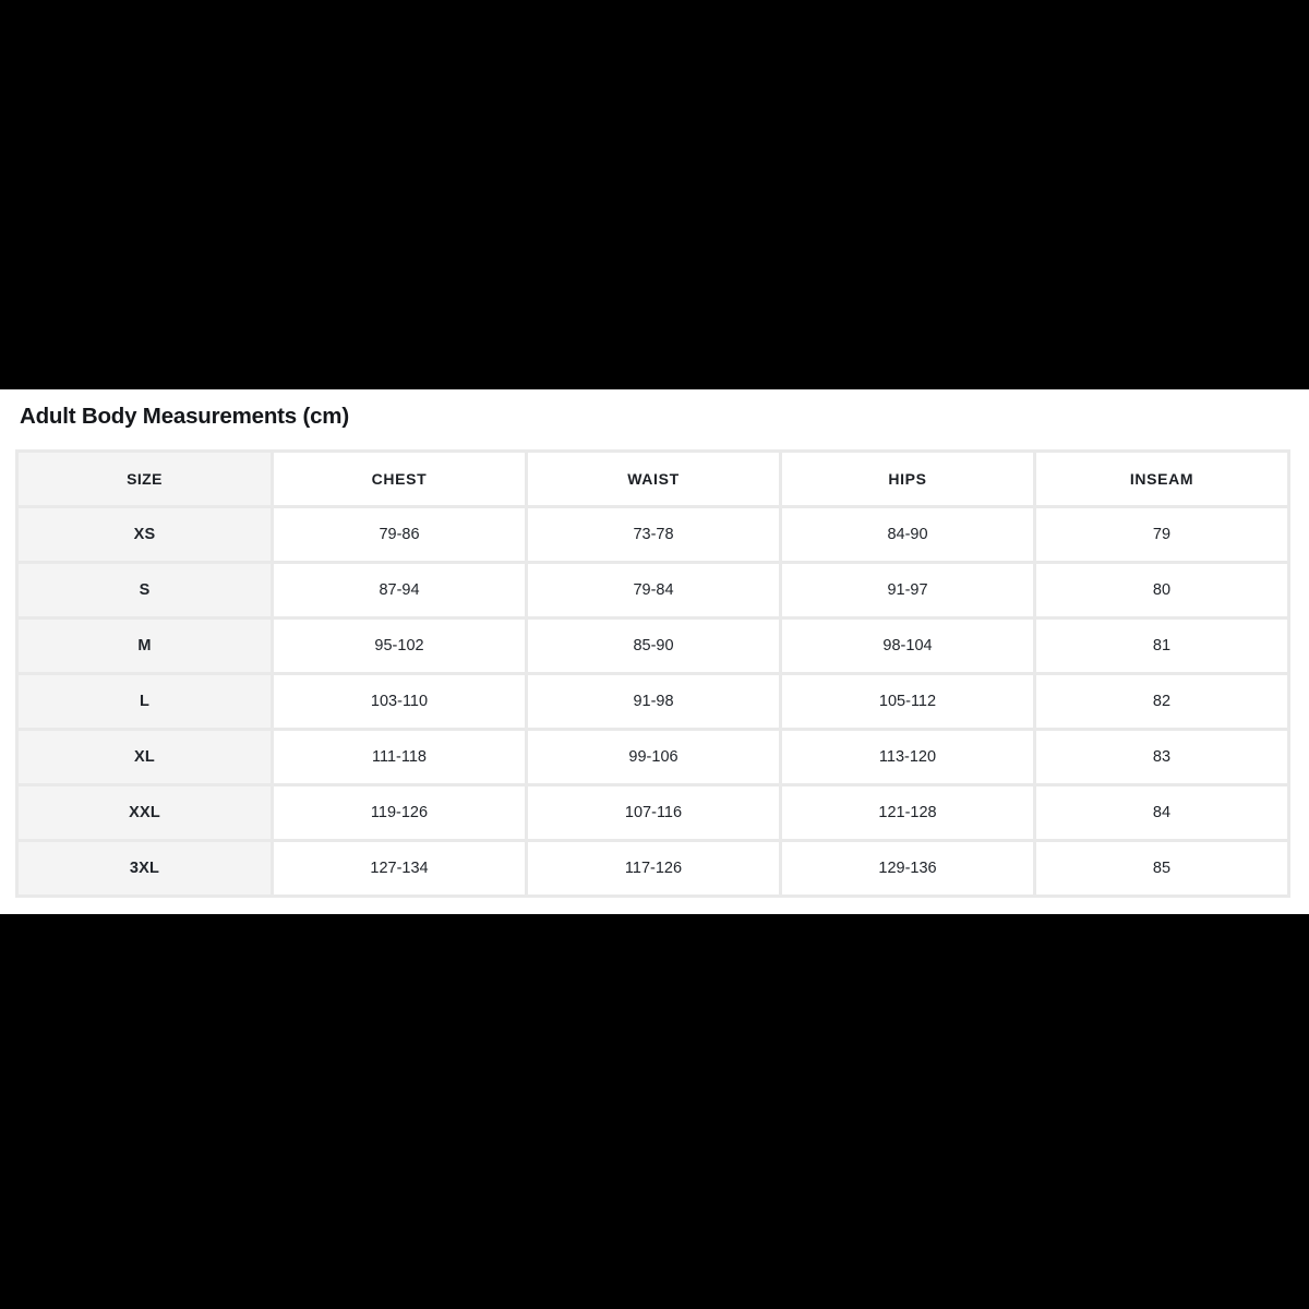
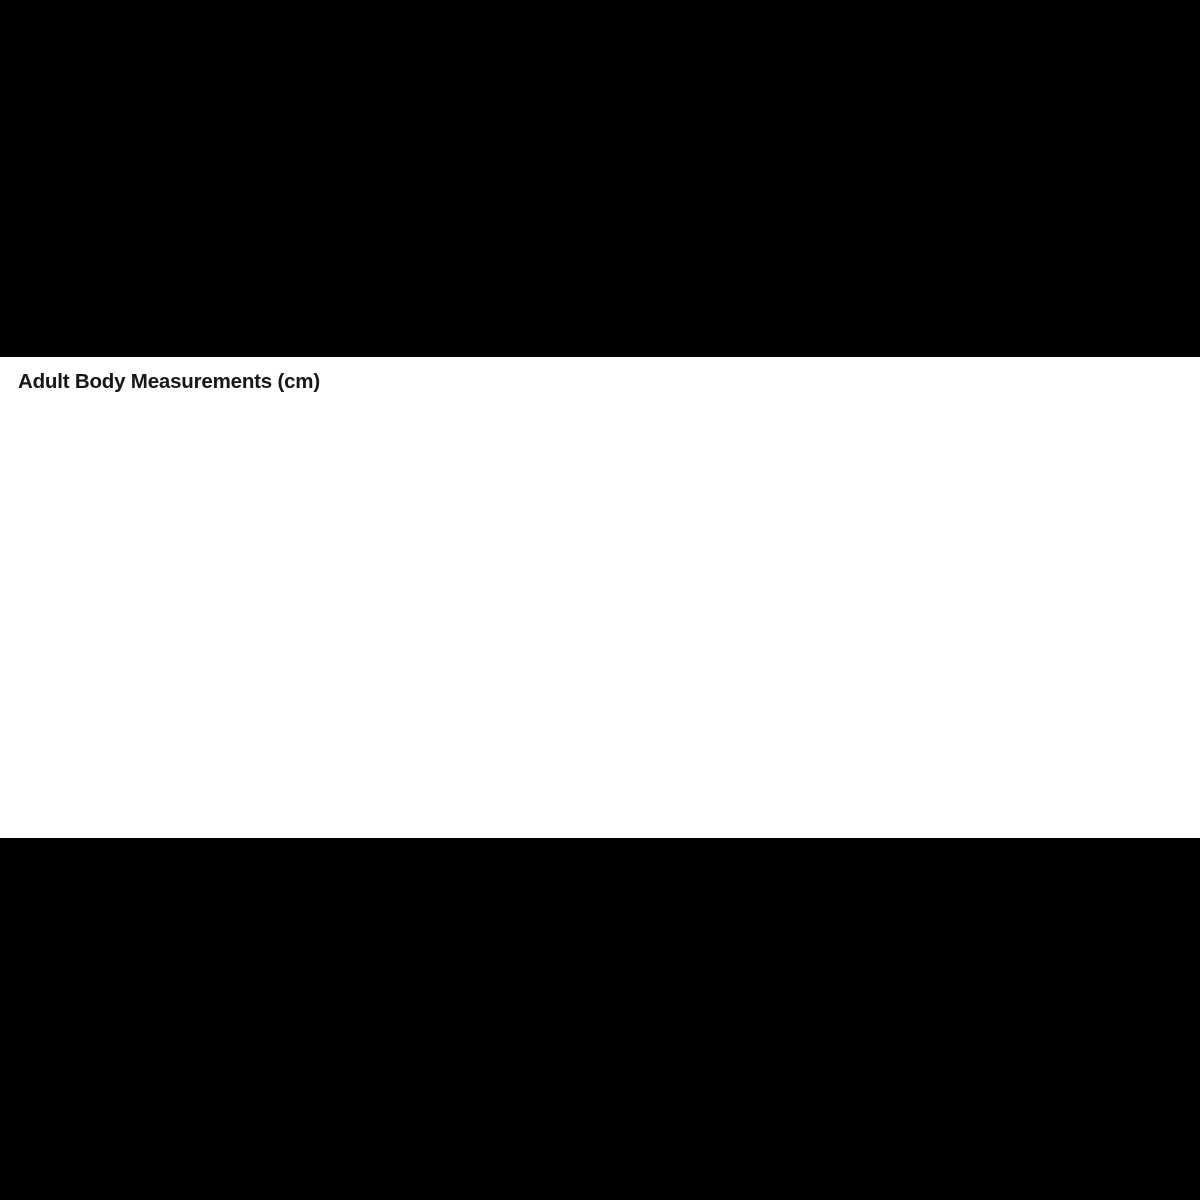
  Adult Body Measurements (cm)
- SIZE	CHEST	WAIST	HIPS	INSEAM
- XS	79-86	73-78	84-90	79
- S	87-94	79-84	91-97	80
- M	95-102	85-90	98-104	81
- L	103-110	91-98	105-112	82
- XL	111-118	99-106	113-120	83
- XXL	119-126	107-116	121-128	84
- 3XL	127-134	117-126	129-136	85
